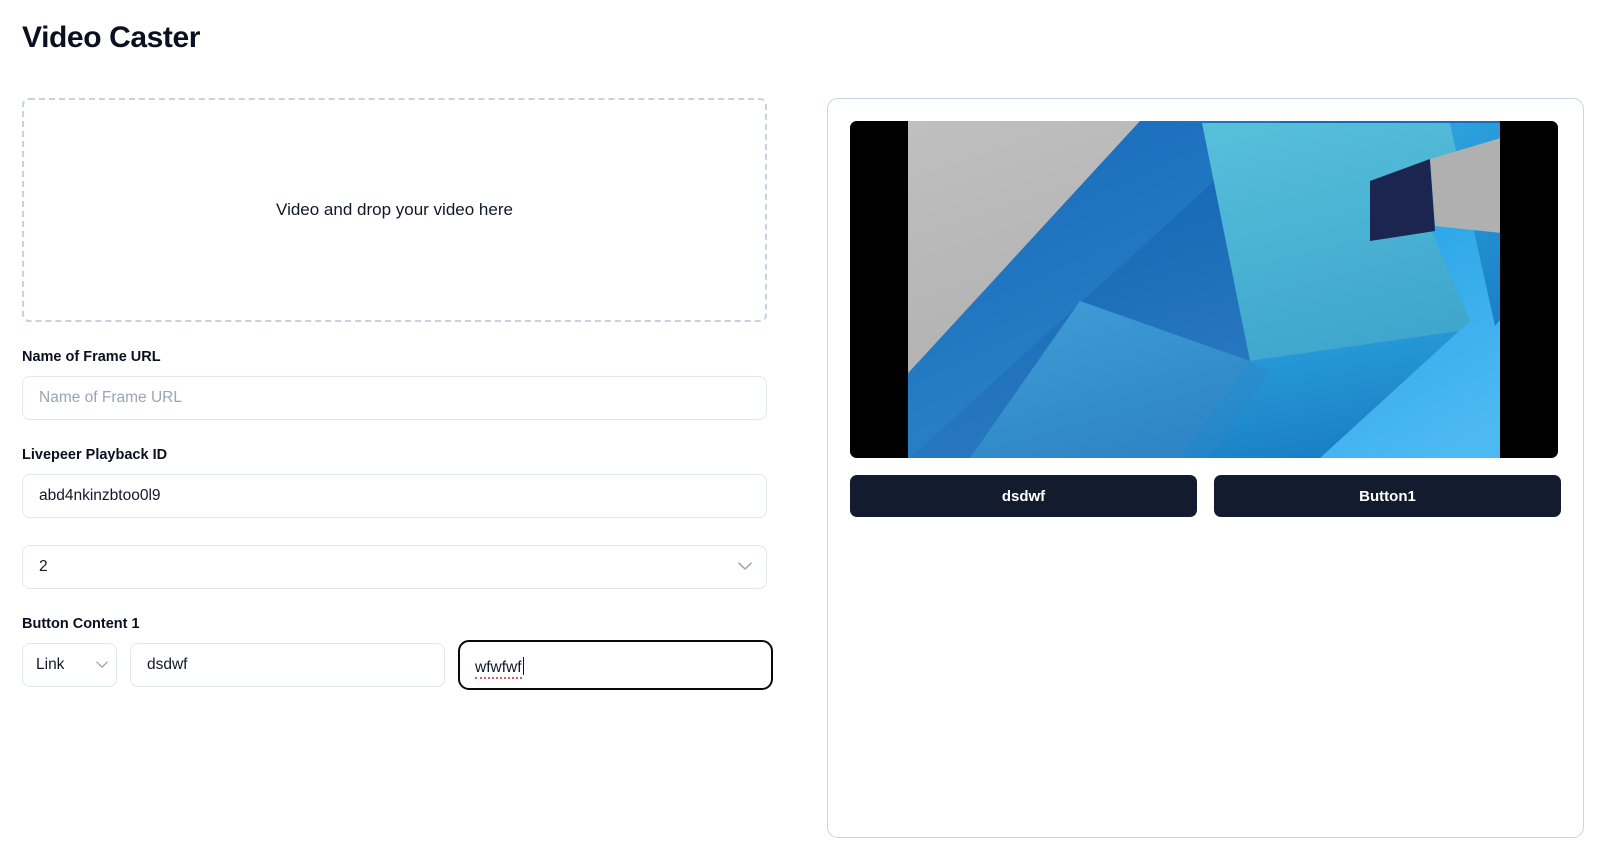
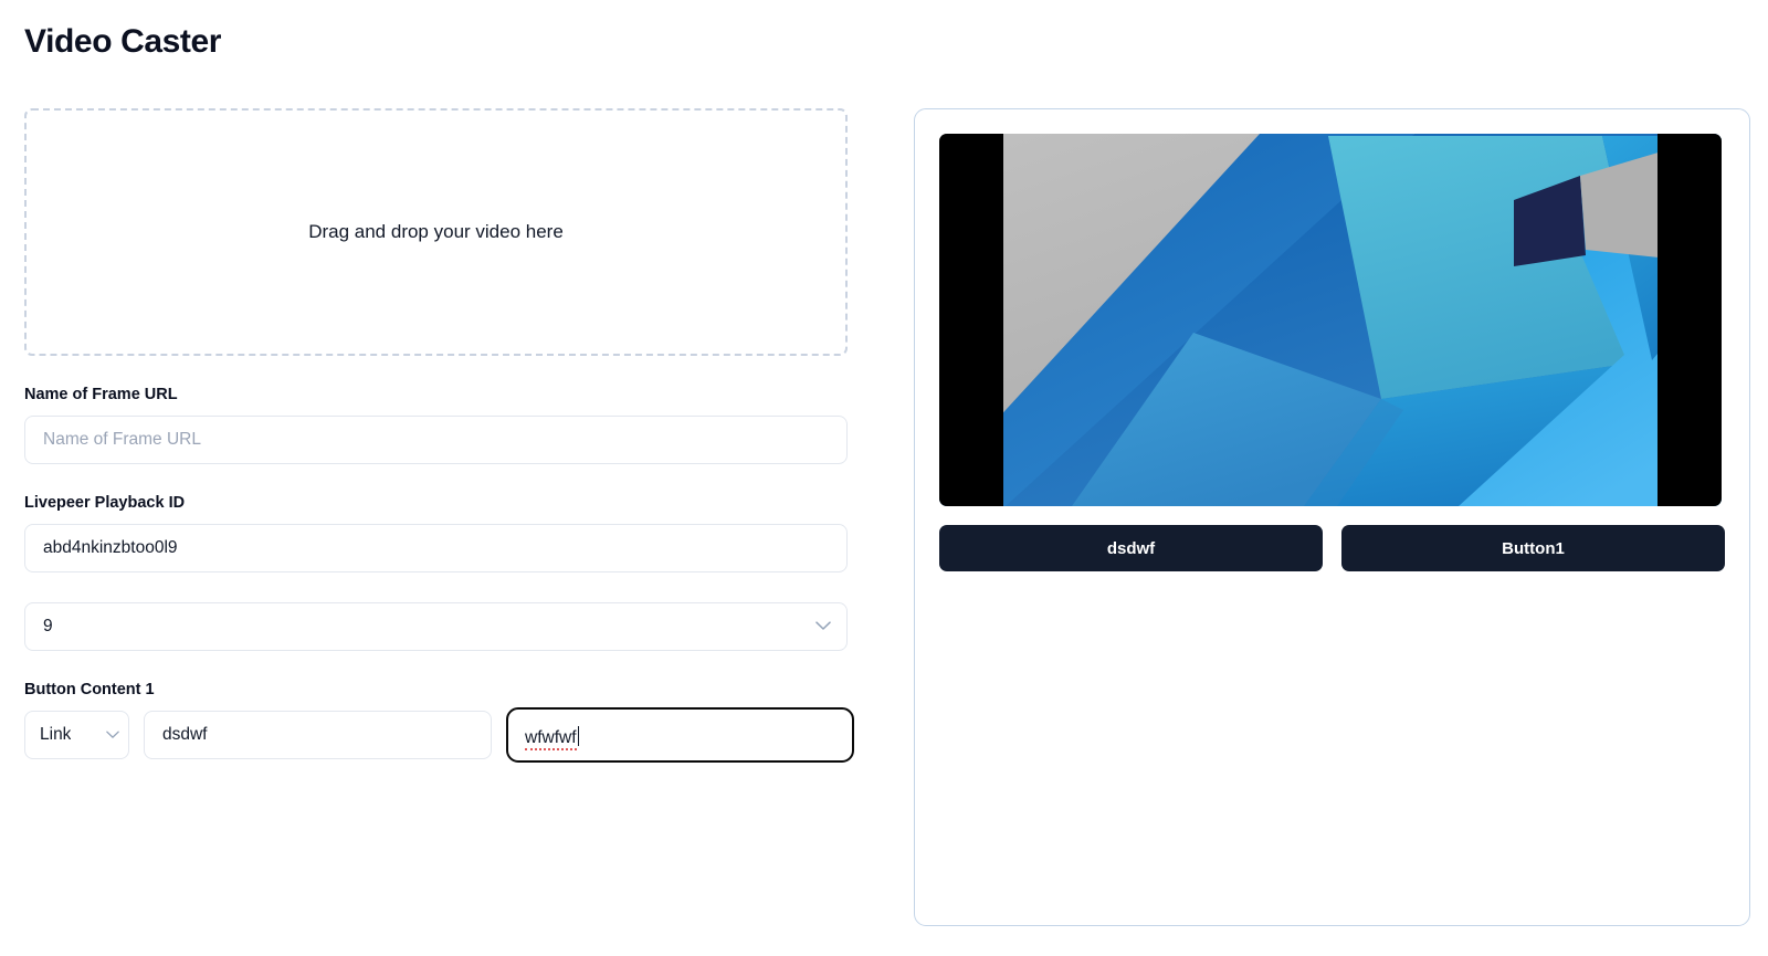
  Video Caster
- Video and drop your video here
+ Drag and drop your video here
  Name of Frame URL
  Name of Frame URL
  Livepeer Playback ID
  abd4nkinzbtoo0l9
- 2
+ 9
  Button Content 1
  Link
  dsdwf
  wfwfwf
  dsdwf
  Button1
